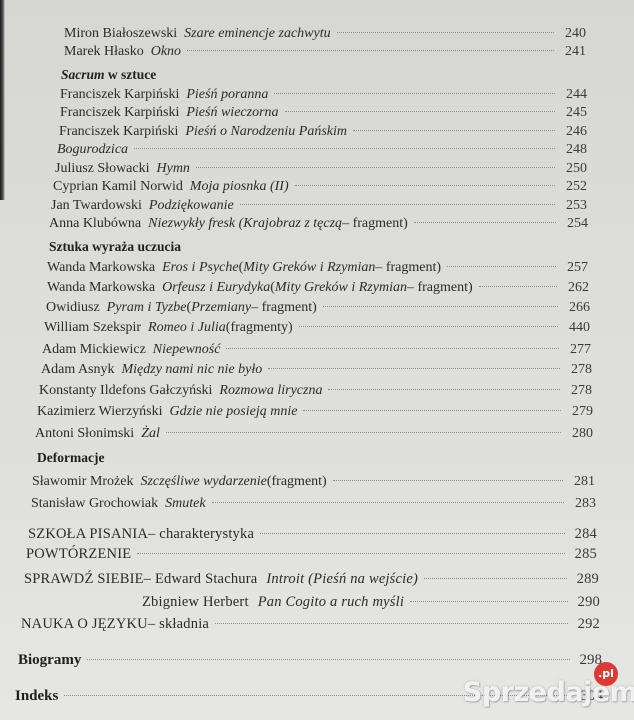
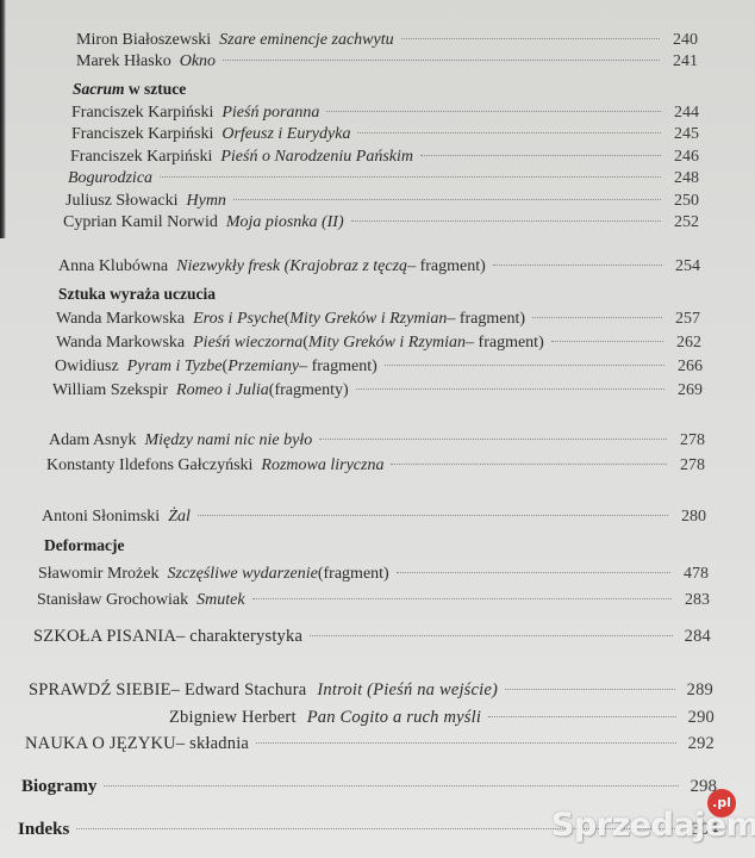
  Miron Białoszewski
  Szare eminencje zachwytu
  240
  Marek Hłasko
  Okno
  241
  Sacrum w sztuce
  Franciszek Karpiński
  Pieśń poranna
  244
  Franciszek Karpiński
- Pieśń wieczorna
+ Orfeusz i Eurydyka
  245
  Franciszek Karpiński
  Pieśń o Narodzeniu Pańskim
  246
  Bogurodzica
  248
  Juliusz Słowacki
  Hymn
  250
  Cyprian Kamil Norwid
  Moja piosnka (II)
  252
- Jan Twardowski
- Podziękowanie
- 253
  Anna Klubówna
  Niezwykły fresk (Krajobraz z tęczą
  – fragment)
  254
  Sztuka wyraża uczucia
  Wanda Markowska
  Eros i Psyche
  (
  Mity Greków i Rzymian
  – fragment)
  257
  Wanda Markowska
- Orfeusz i Eurydyka
+ Pieśń wieczorna
  (
  Mity Greków i Rzymian
  – fragment)
  262
  Owidiusz
  Pyram i Tyzbe
  (
  Przemiany
  – fragment)
  266
  William Szekspir
  Romeo i Julia
  (fragmenty)
- 440
+ 269
- Adam Mickiewicz
- Niepewność
- 277
  Adam Asnyk
  Między nami nic nie było
  278
  Konstanty Ildefons Gałczyński
  Rozmowa liryczna
  278
- Kazimierz Wierzyński
- Gdzie nie posieją mnie
- 279
  Antoni Słonimski
  Żal
  280
  Deformacje
  Sławomir Mrożek
  Szczęśliwe wydarzenie
  (fragment)
- 281
+ 478
  Stanisław Grochowiak
  Smutek
  283
  SZKOŁA PISANIA
  – charakterystyka
  284
- POWTÓRZENIE
- 285
  SPRAWDŹ SIEBIE
  – Edward Stachura
  Introit (Pieśń na wejście)
  289
  Zbigniew Herbert
  Pan Cogito a ruch myśli
  290
  NAUKA O JĘZYKU
  – składnia
  292
  Biogramy
  298
  Indeks
  304
  Sprzedajem
  .pl
